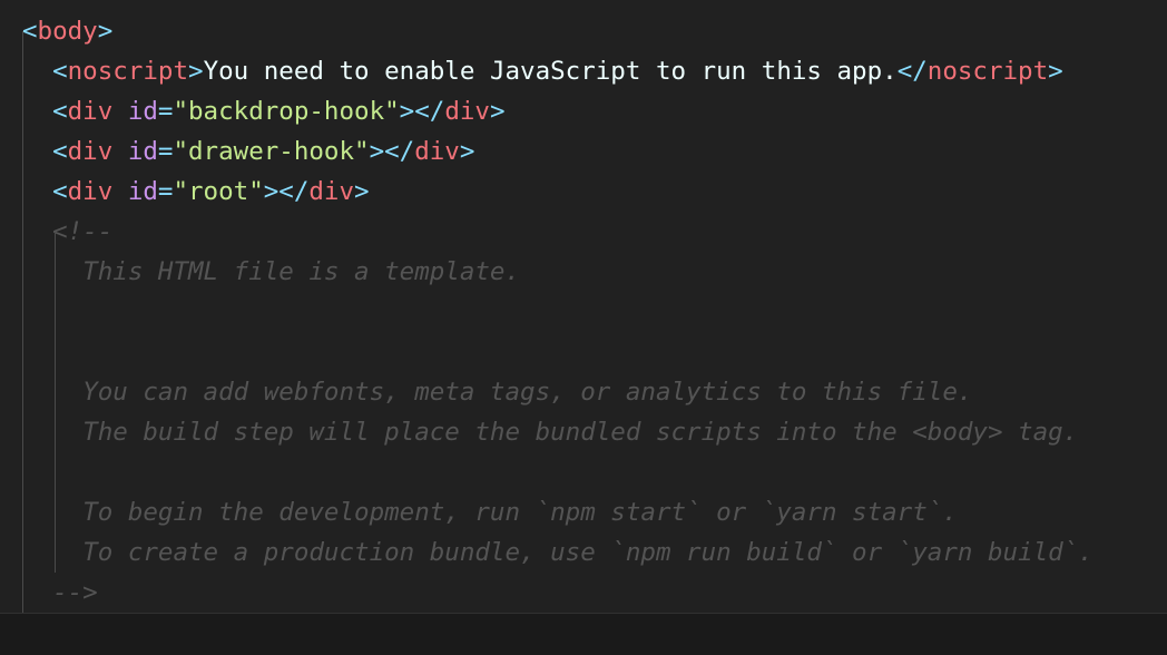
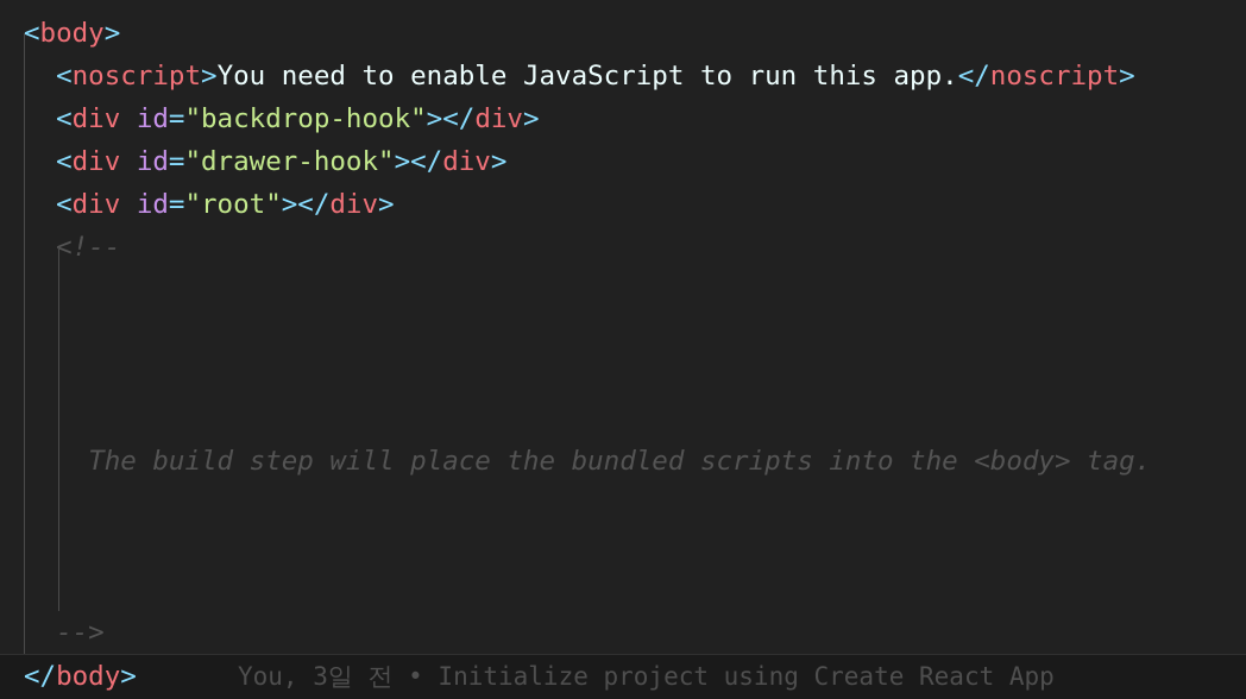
  <body>
  <noscript>You need to enable JavaScript to run this app.</noscript>
  <div id="backdrop-hook"></div>
  <div id="drawer-hook"></div>
  <div id="root"></div>
  <!--
- This HTML file is a template.
- You can add webfonts, meta tags, or analytics to this file.
  The build step will place the bundled scripts into the <body> tag.
- To begin the development, run `npm start` or `yarn start`.
- To create a production bundle, use `npm run build` or `yarn build`.
  -->
+ </body>
+ You, 3일 전 • Initialize project using Create React App
